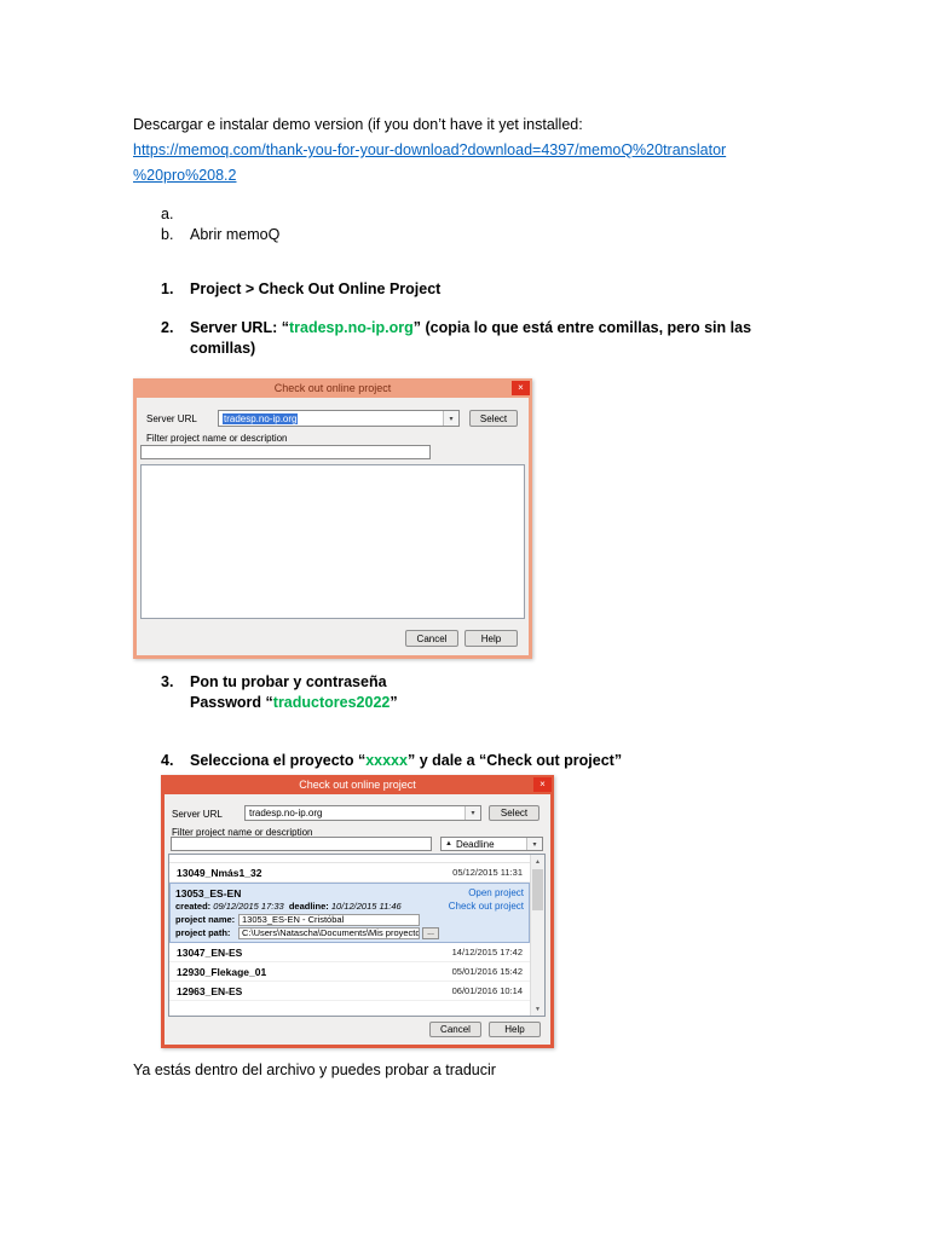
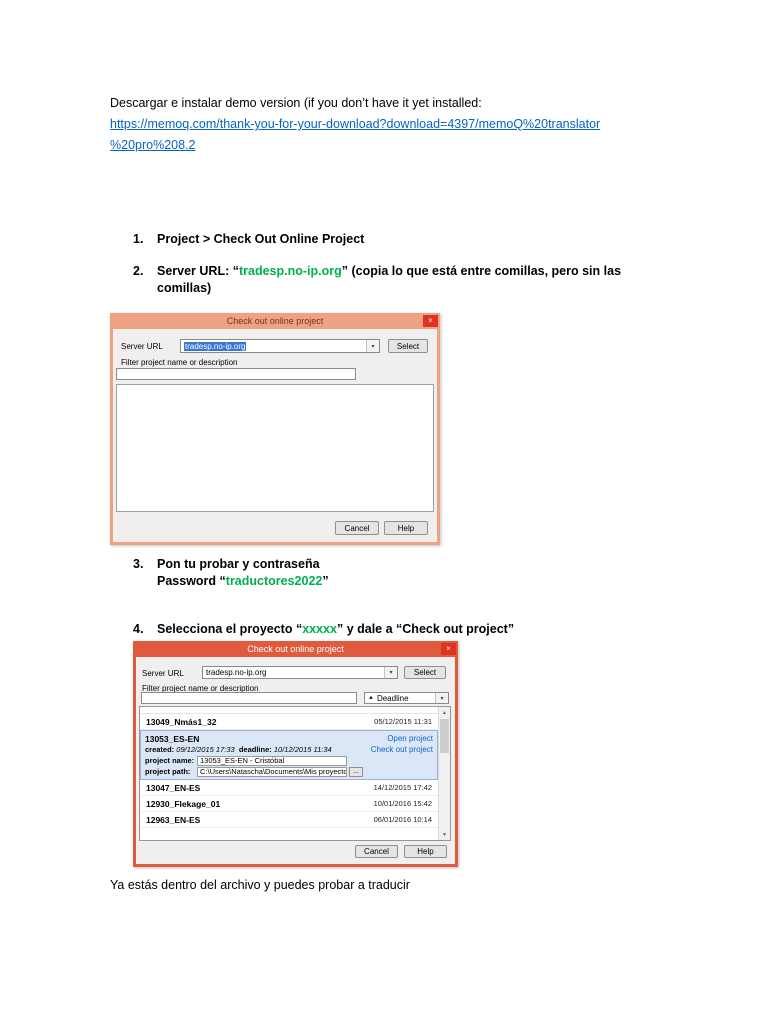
  Descargar e instalar demo version (if you don’t have it yet installed:
  https://memoq.com/thank-you-for-your-download?download=4397/memoQ%20translator
  %20pro%208.2
- a.
- b.
- Abrir memoQ
  1.
  Project > Check Out Online Project
  2.
  Server URL: “tradesp.no-ip.org” (copia lo que está entre comillas, pero sin las comillas)
  Check out online project
  ×
  Server URL
  tradesp.no-ip.org
  Select
  Filter project name or description
  Cancel
  Help
  3.
  Pon tu probar y contraseña
  Password “traductores2022”
  4.
  Selecciona el proyecto “xxxxx” y dale a “Check out project”
  Check out online project
  ×
  Server URL
  tradesp.no-ip.org
  Select
  Filter project name or description
  Deadline
  13049_Nmás1_32
  05/12/2015 11:31
  13053_ES-EN
  Open project
- created: 09/12/2015 17:33 deadline: 10/12/2015 11:46
+ created: 09/12/2015 17:33 deadline: 10/12/2015 11:34
  Check out project
  project name:
  13053_ES-EN - Cristóbal
  project path:
  C:\Users\Natascha\Documents\Mis proyecto
  13047_EN-ES
  14/12/2015 17:42
  12930_Flekage_01
- 05/01/2016 15:42
+ 10/01/2016 15:42
  12963_EN-ES
  06/01/2016 10:14
  Cancel
  Help
  Ya estás dentro del archivo y puedes probar a traducir
